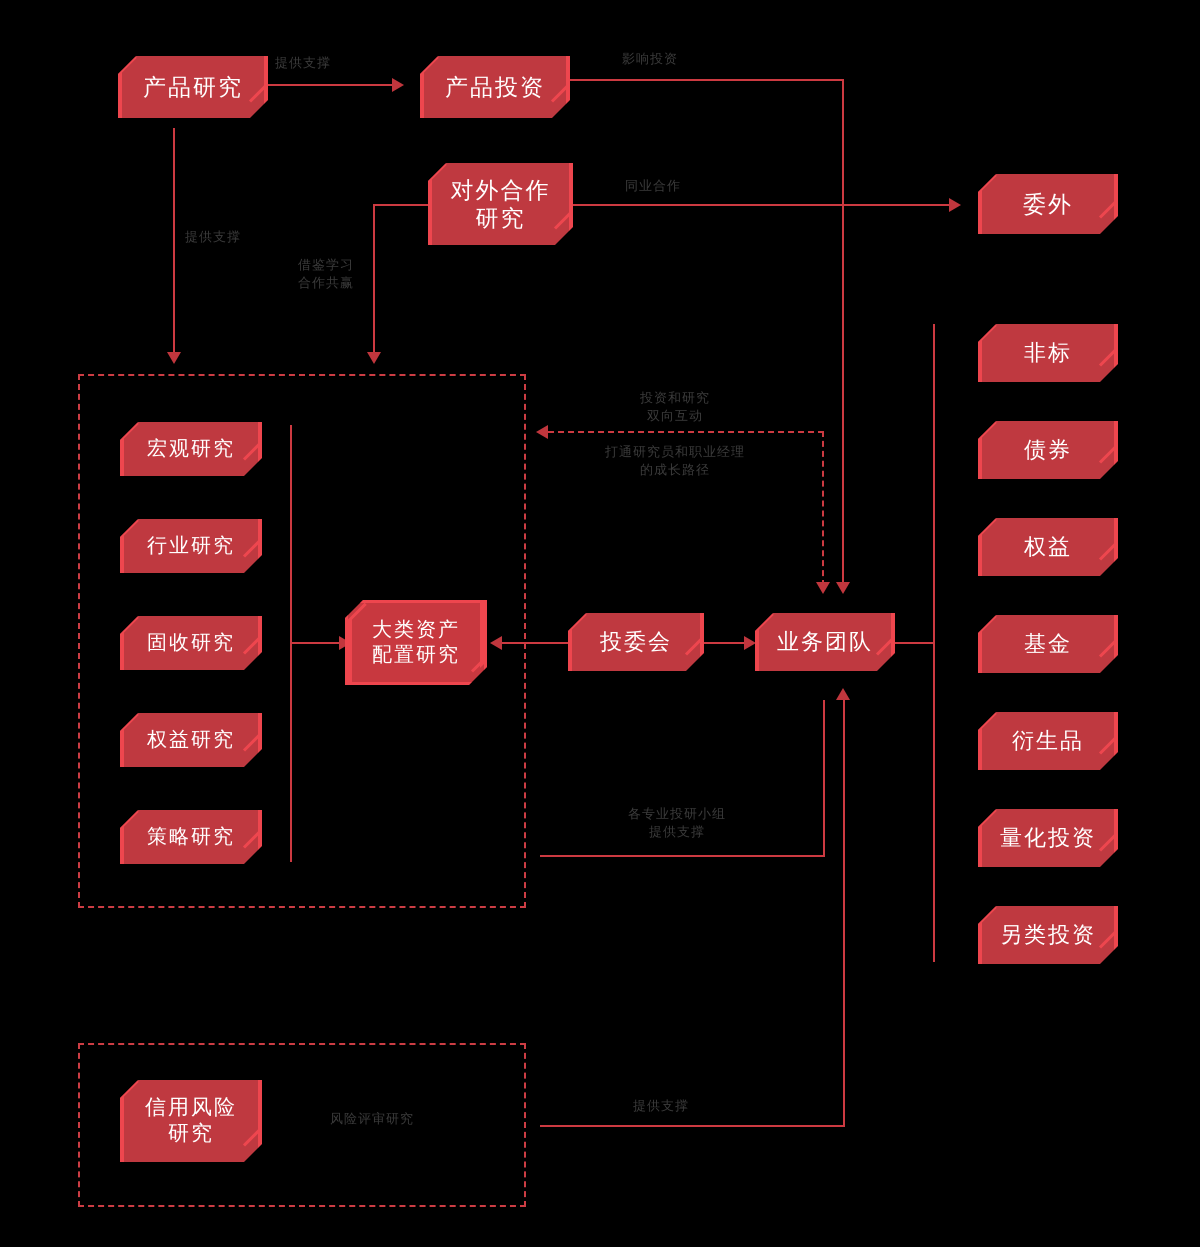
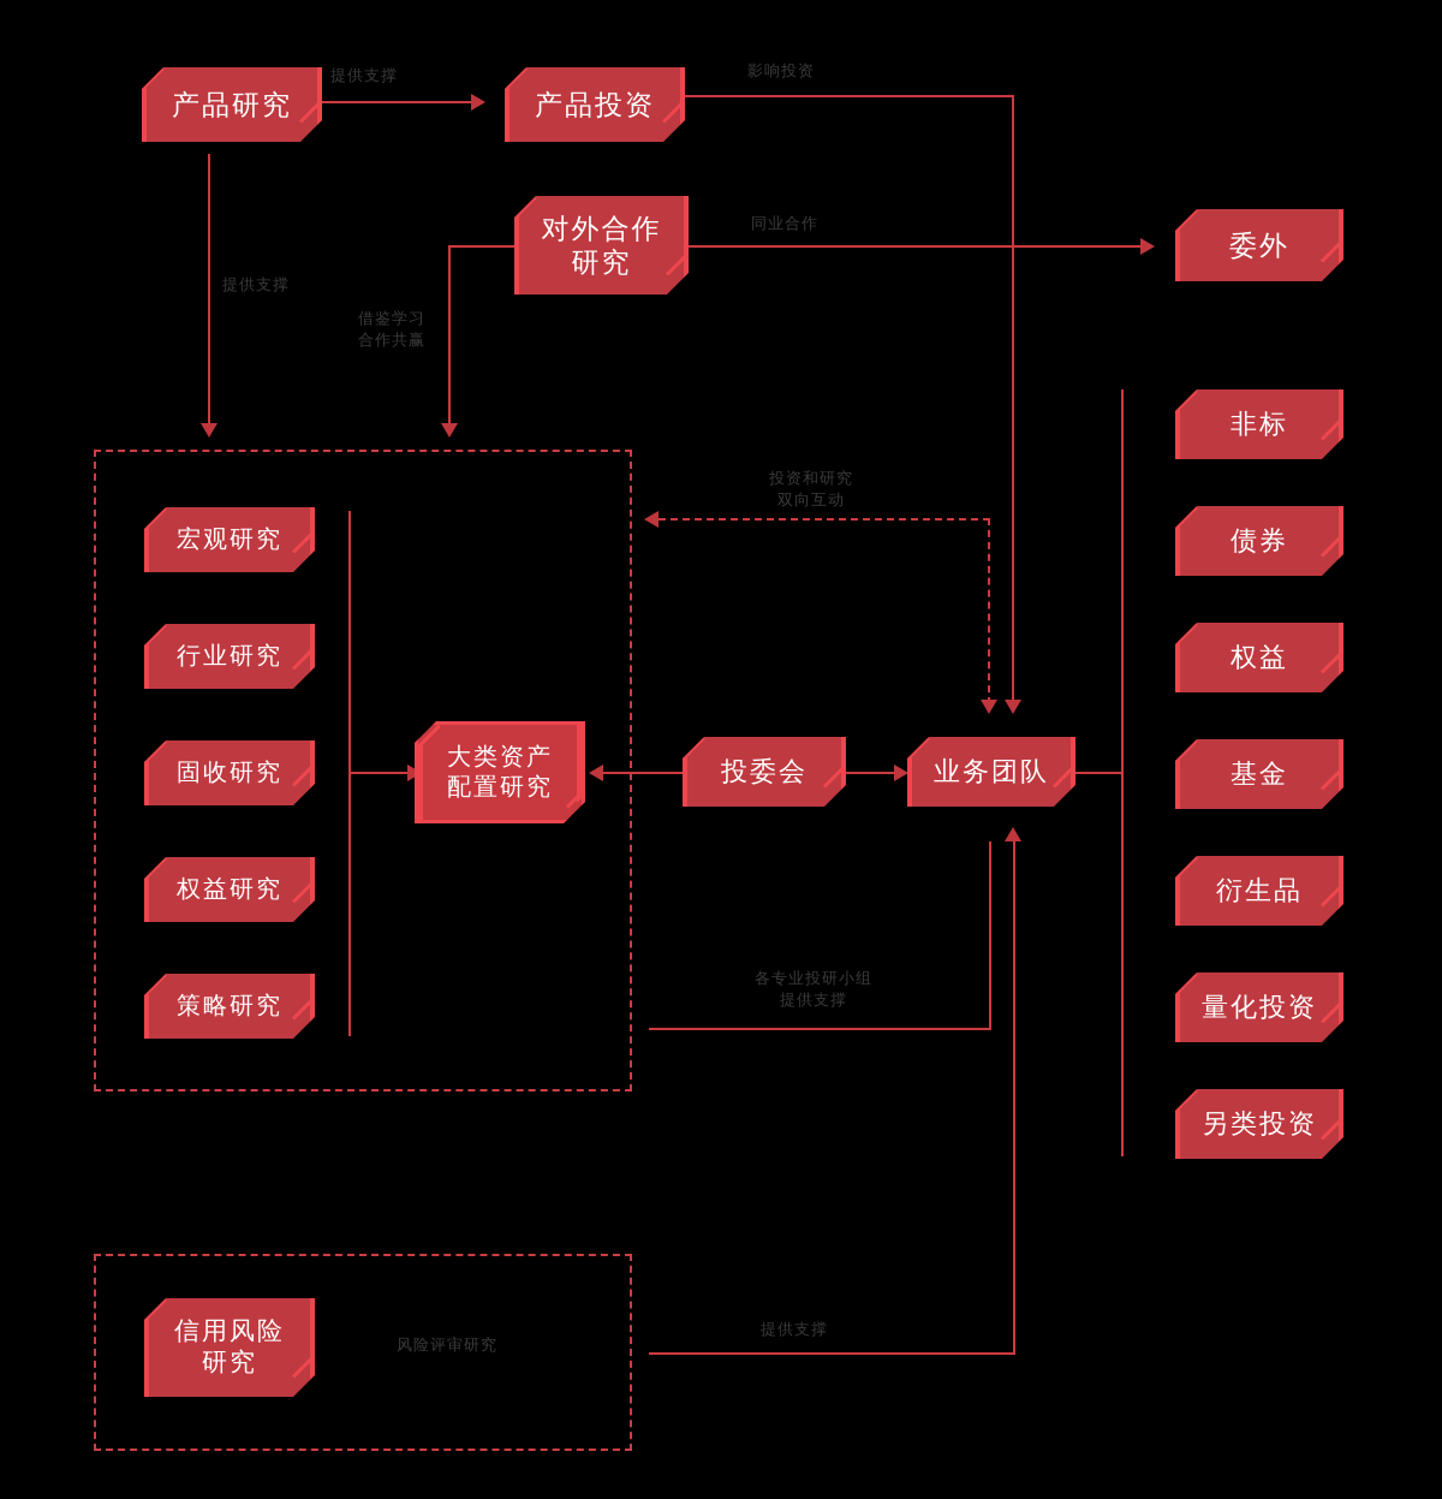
  提供支撑
  影响投资
  同业合作
  提供支撑
  借鉴学习
  合作共赢
  投资和研究
  双向互动
- 打通研究员和职业经理
- 的成长路径
  各专业投研小组
  提供支撑
  风险评审研究
  提供支撑
